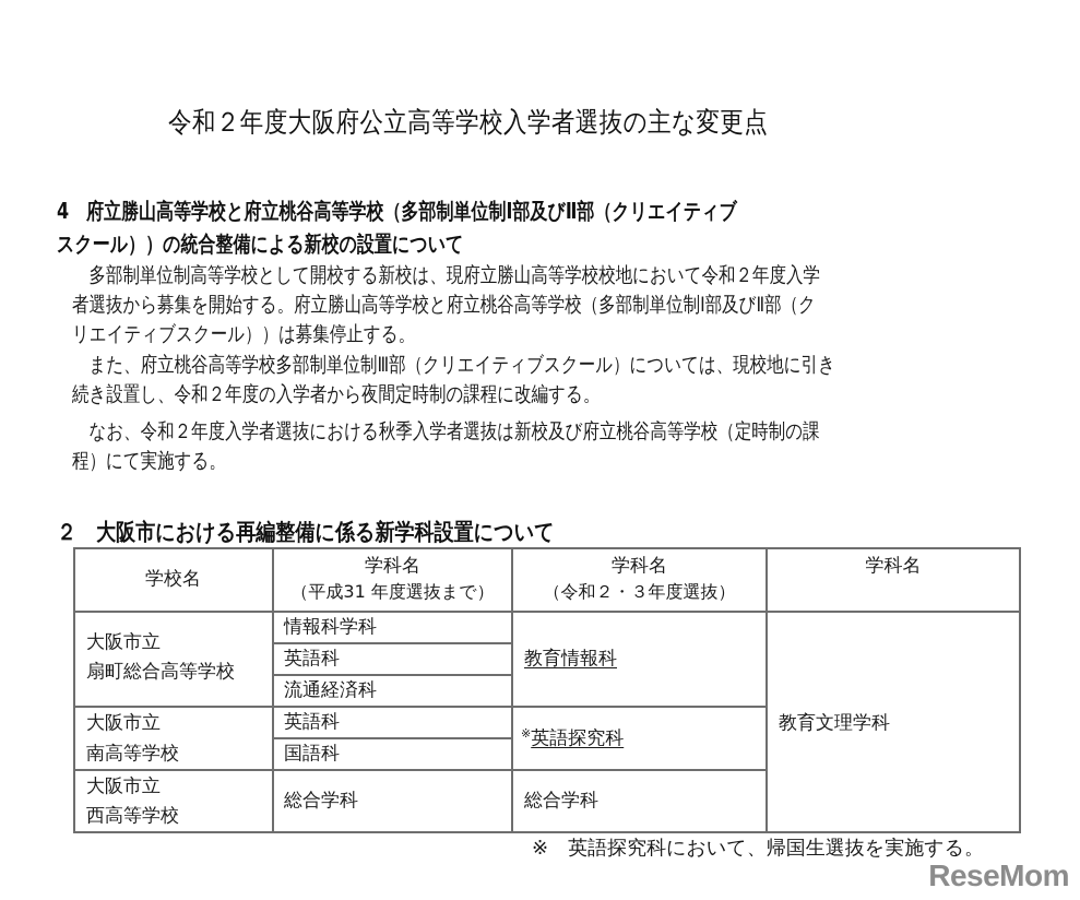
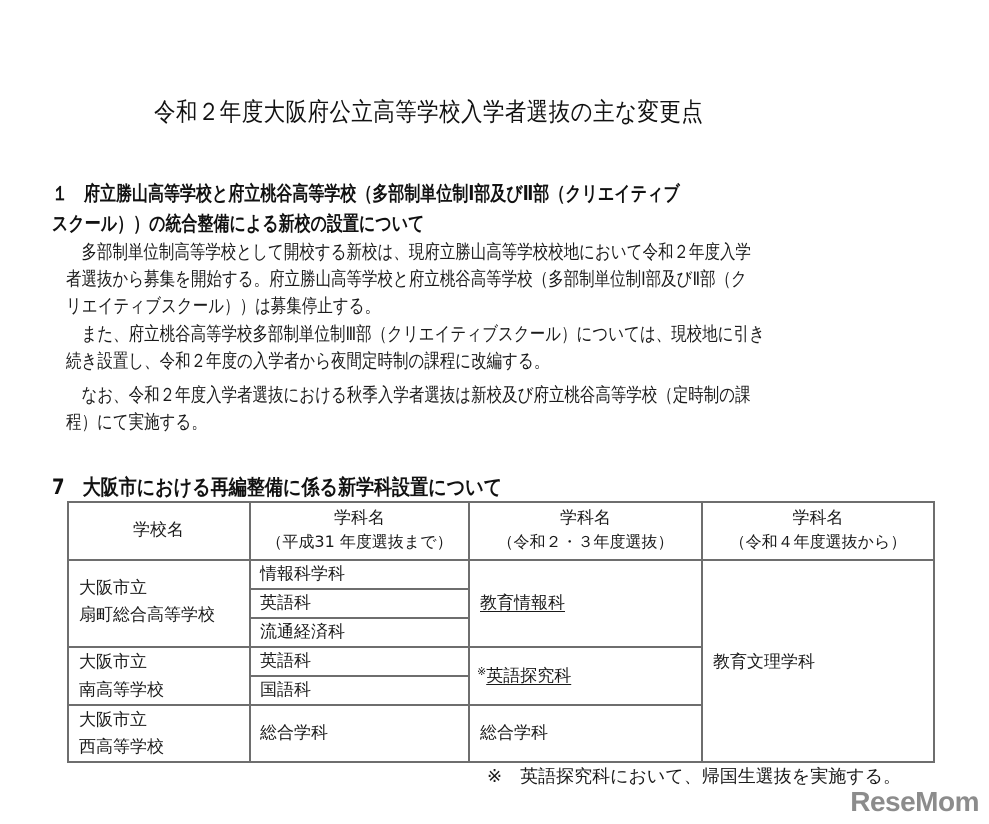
  令和２年度大阪府公立高等学校入学者選抜の主な変更点
- 4 府立勝山高等学校と府立桃谷高等学校（多部制単位制Ⅰ部及びⅡ部（クリエイティブ
+ １ 府立勝山高等学校と府立桃谷高等学校（多部制単位制Ⅰ部及びⅡ部（クリエイティブ
  スクール））の統合整備による新校の設置について
  多部制単位制高等学校として開校する新校は、現府立勝山高等学校校地において令和２年度入学
  者選抜から募集を開始する。府立勝山高等学校と府立桃谷高等学校（多部制単位制Ⅰ部及びⅡ部（ク
  リエイティブスクール））は募集停止する。
  また、府立桃谷高等学校多部制単位制Ⅲ部（クリエイティブスクール）については、現校地に引き
  続き設置し、令和２年度の入学者から夜間定時制の課程に改編する。
  なお、令和２年度入学者選抜における秋季入学者選抜は新校及び府立桃谷高等学校（定時制の課
  程）にて実施する。
- ２ 大阪市における再編整備に係る新学科設置について
+ 7 大阪市における再編整備に係る新学科設置について
  学校名
  学科名
  （平成31 年度選抜まで）
  学科名
  （令和２・３年度選抜）
  学科名
+ （令和４年度選抜から）
  大阪市立
  扇町総合高等学校
  大阪市立
  南高等学校
  大阪市立
  西高等学校
  情報科学科
  英語科
  流通経済科
  英語科
  国語科
  総合学科
  教育情報科
  ※英語探究科
  総合学科
  教育文理学科
  ※ 英語探究科において、帰国生選抜を実施する。
  ReseMom
